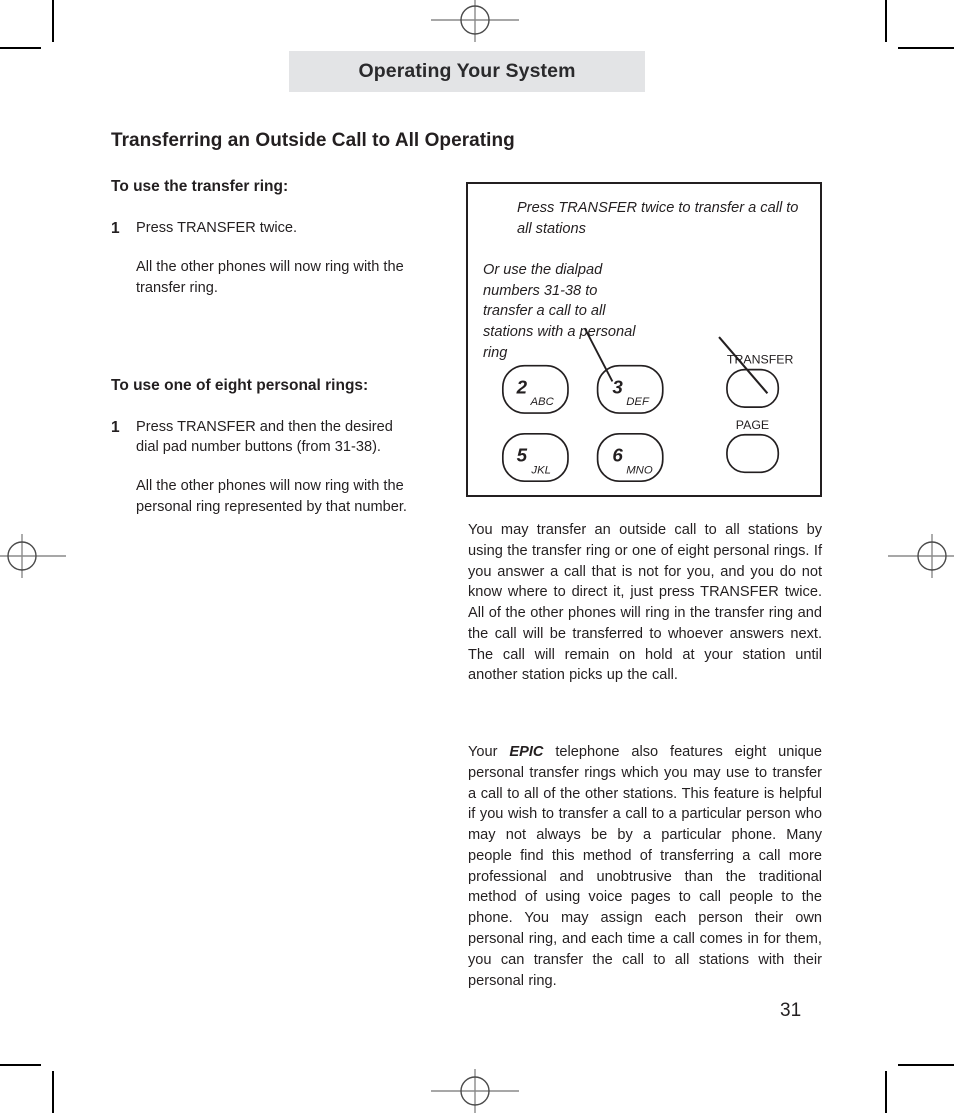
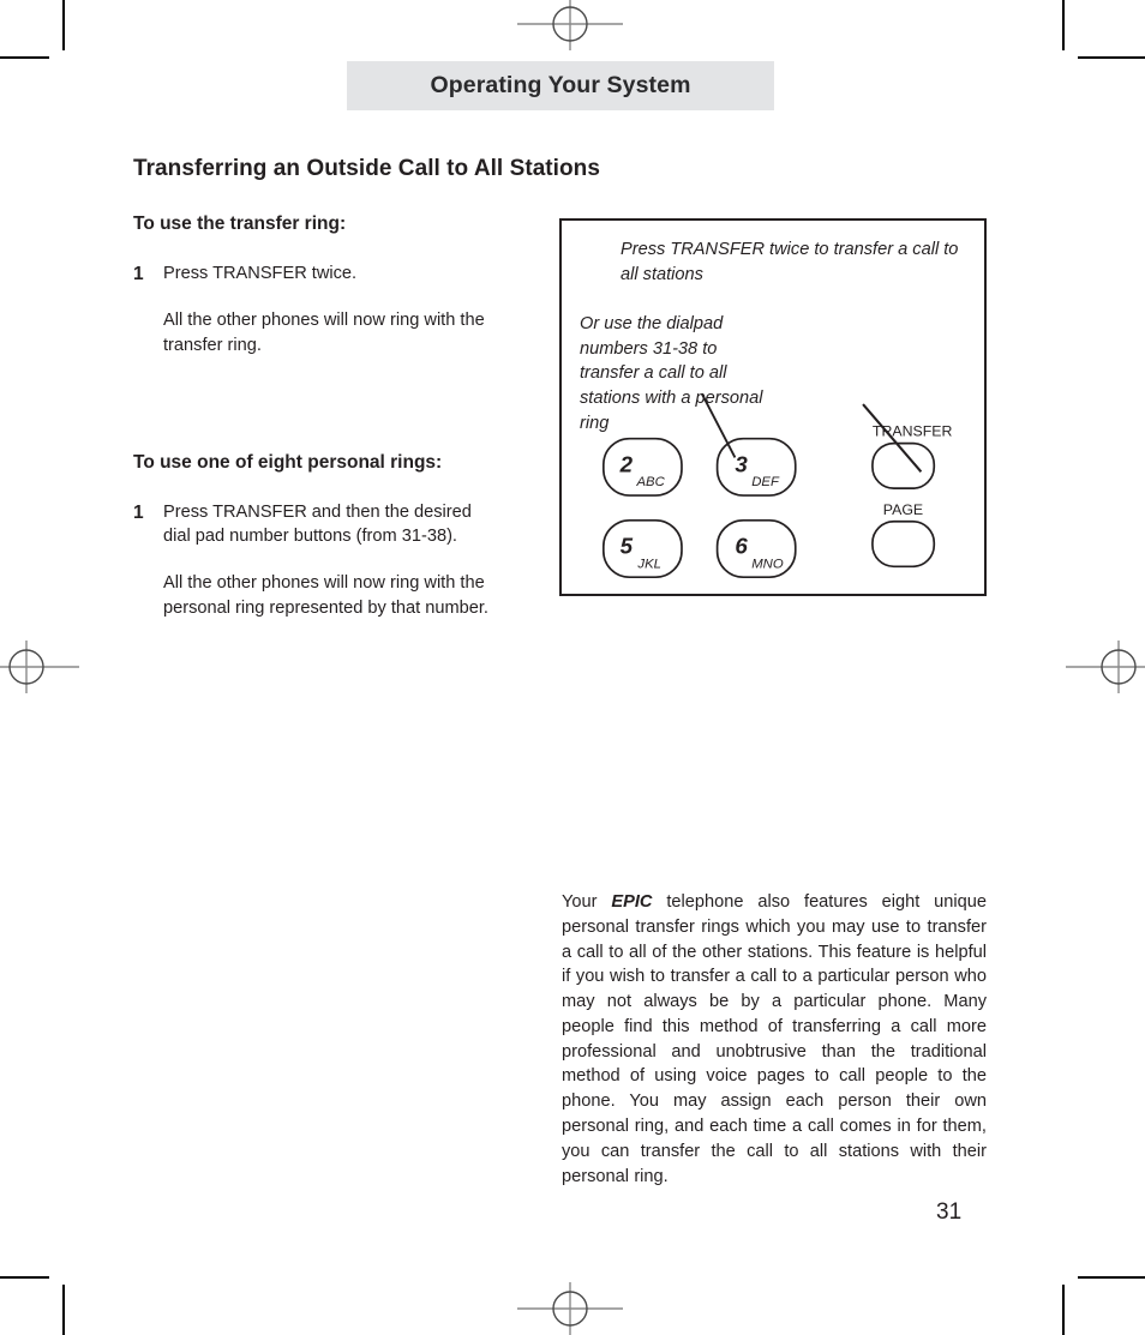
  Operating Your System
- Transferring an Outside Call to All Operating
+ Transferring an Outside Call to All Stations
  To use the transfer ring:
  1
  Press TRANSFER twice.
  All the other phones will now ring with the transfer ring.
  To use one of eight personal rings:
  1
  Press TRANSFER and then the desired dial pad number buttons (from 31-38).
  All the other phones will now ring with the personal ring represented by that number.
  Press TRANSFER twice to transfer a call to all stations
  Or use the dialpad numbers 31-38 to transfer a call to all stations with a personal ring
  2
  ABC
  3
  DEF
  5
  JKL
  6
  MNO
  TRANSFER
  PAGE
- You may transfer an outside call to all stations by using the transfer ring or one of eight personal rings. If you answer a call that is not for you, and you do not know where to direct it, just press TRANSFER twice. All of the other phones will ring in the transfer ring and the call will be transferred to whoever answers next. The call will remain on hold at your station until another station picks up the call.
  Your EPIC telephone also features eight unique personal transfer rings which you may use to transfer a call to all of the other stations. This feature is helpful if you wish to transfer a call to a particular person who may not always be by a particular phone. Many people find this method of transferring a call more professional and unobtrusive than the traditional method of using voice pages to call people to the phone. You may assign each person their own personal ring, and each time a call comes in for them, you can transfer the call to all stations with their personal ring.
  31
